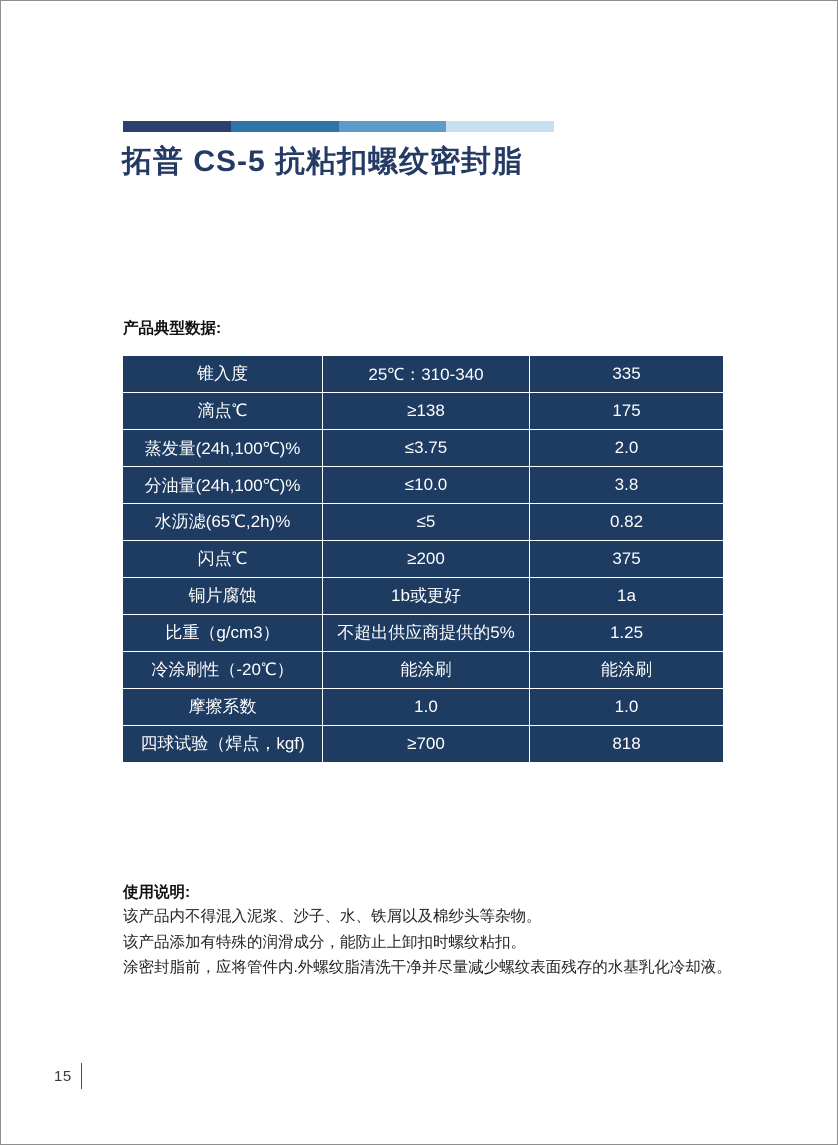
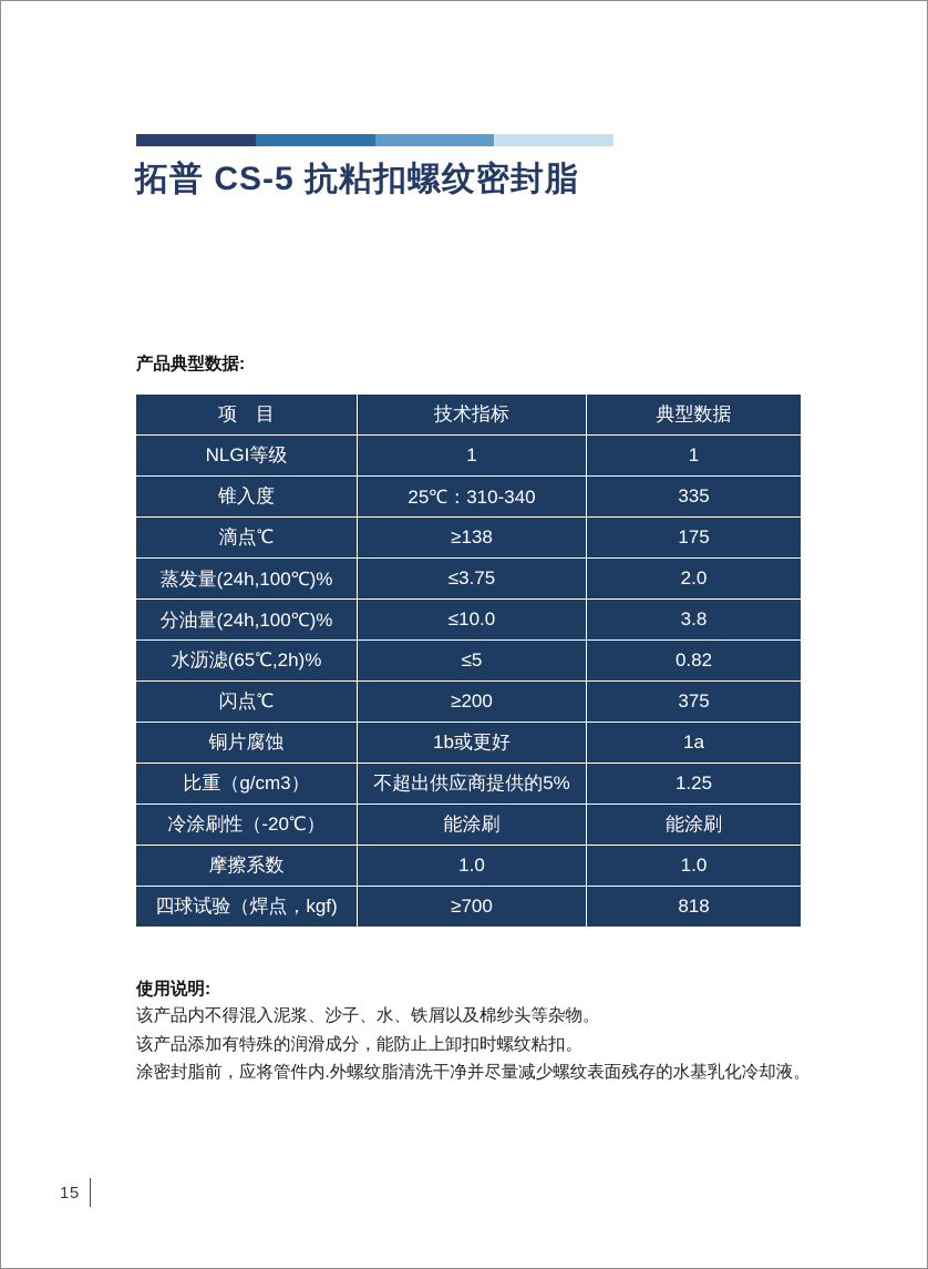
  拓普 CS-5 抗粘扣螺纹密封脂
  产品典型数据:
+ 项 目	技术指标	典型数据
+ NLGI等级	1	1
  锥入度	25℃：310-340	335
  滴点℃	≥138	175
  蒸发量(24h,100℃)%	≤3.75	2.0
  分油量(24h,100℃)%	≤10.0	3.8
  水沥滤(65℃,2h)%	≤5	0.82
  闪点℃	≥200	375
  铜片腐蚀	1b或更好	1a
  比重（g/cm3）	不超出供应商提供的5%	1.25
  冷涂刷性（-20℃）	能涂刷	能涂刷
  摩擦系数	1.0	1.0
  四球试验（焊点，kgf)	≥700	818
  使用说明:
  该产品内不得混入泥浆、沙子、水、铁屑以及棉纱头等杂物。
  该产品添加有特殊的润滑成分，能防止上卸扣时螺纹粘扣。
  涂密封脂前，应将管件内.外螺纹脂清洗干净并尽量减少螺纹表面残存的水基乳化冷却液。
  15
